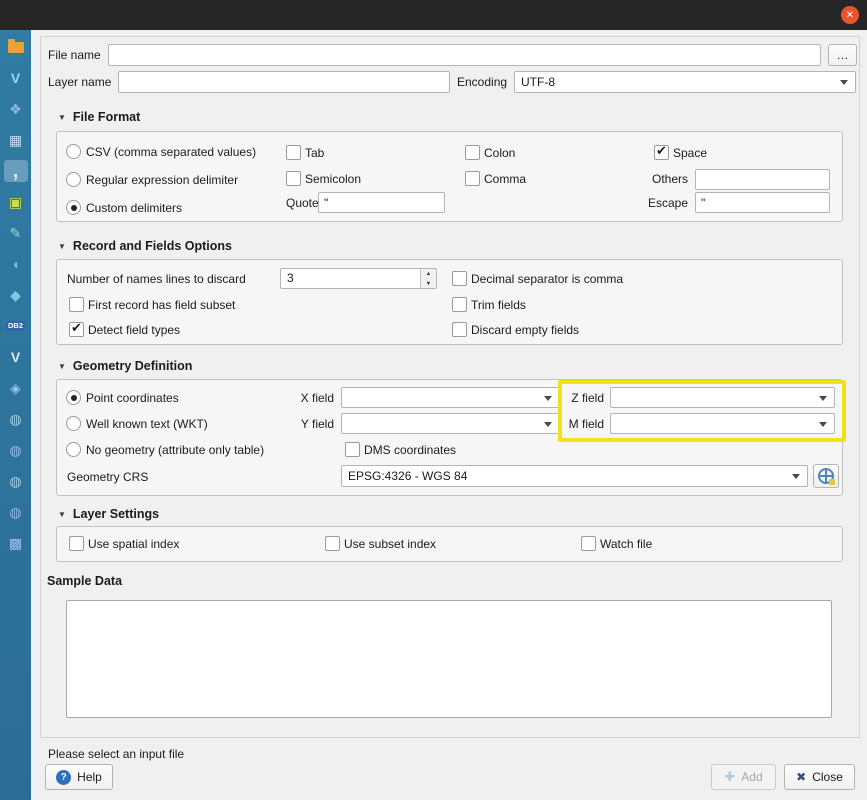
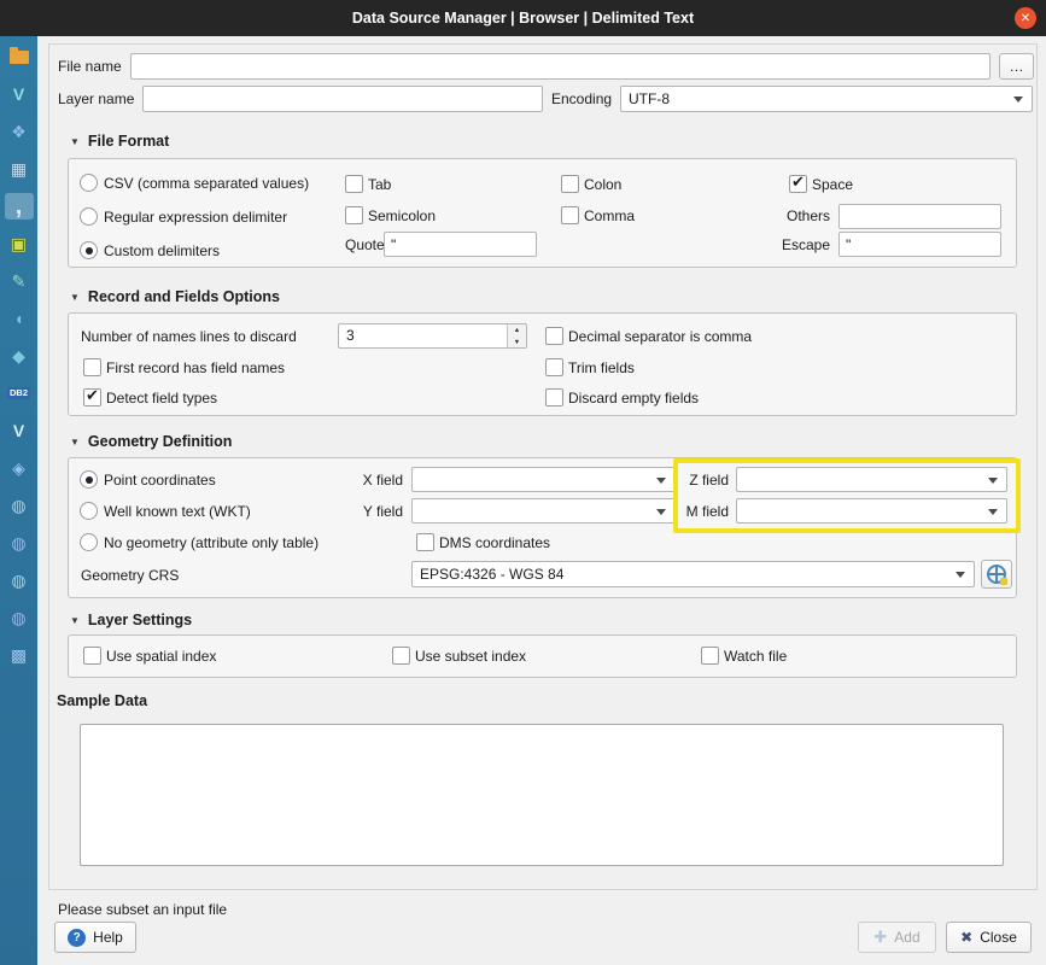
+ Data Source Manager | Browser | Delimited Text
  ✕
  V
  ❖
  ▦
  ,
  ▣
  ✎
  ◖
  ◆
  DB2
  V
  ◈
  ◍
  ◍
  ◍
  ◍
  ▩
  File name
  …
  Layer name
  Encoding
  UTF-8
  ▼
  File Format
  CSV (comma separated values)
  Regular expression delimiter
  Custom delimiters
  Tab
  Semicolon
  Quote
  "
  Colon
  Comma
  Space
  Others
  Escape
  "
  ▼
  Record and Fields Options
  Number of names lines to discard
  3
- First record has field subset
+ First record has field names
  Detect field types
  Decimal separator is comma
  Trim fields
  Discard empty fields
  ▼
  Geometry Definition
  Point coordinates
  Well known text (WKT)
  No geometry (attribute only table)
  X field
  Y field
  Z field
  M field
  DMS coordinates
  Geometry CRS
  EPSG:4326 - WGS 84
  ▼
  Layer Settings
  Use spatial index
  Use subset index
  Watch file
  Sample Data
- Please select an input file
+ Please subset an input file
  ?
  Help
  ✚
  Add
  ✖
  Close
